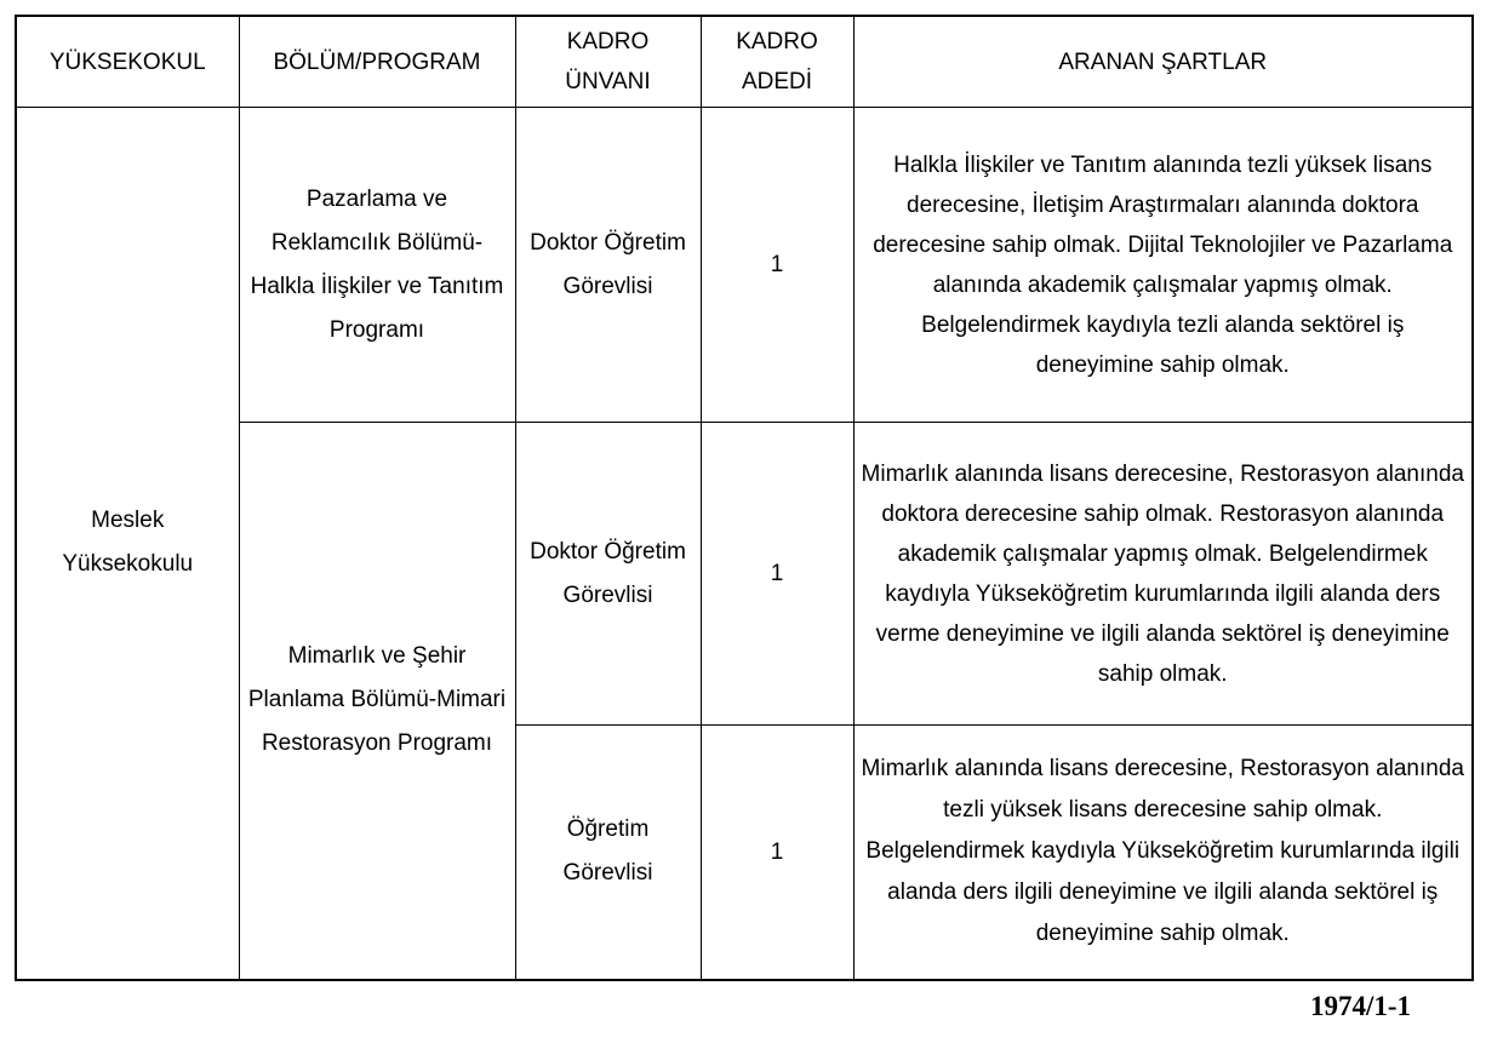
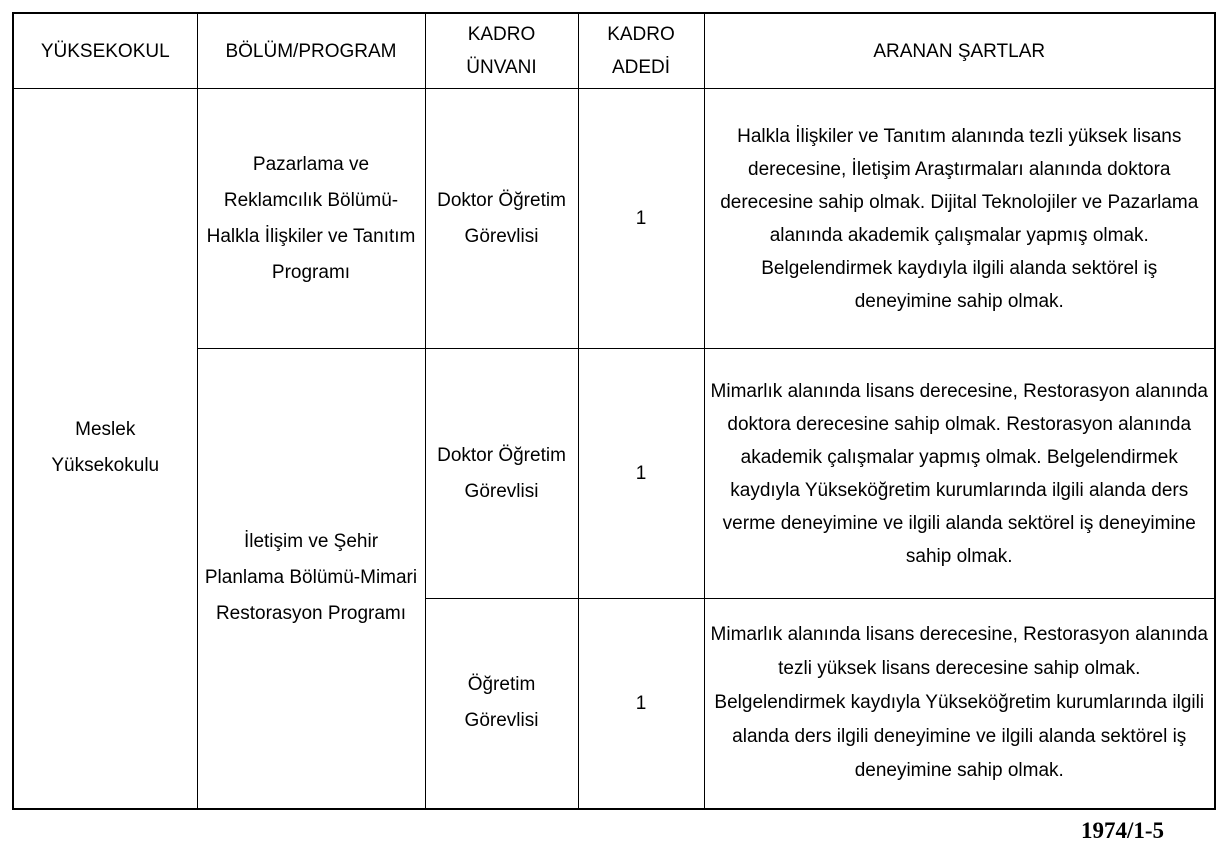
  YÜKSEKOKUL	BÖLÜM/PROGRAM	KADRO ÜNVANI	KADRO ADEDİ	ARANAN ŞARTLAR
- Meslek Yüksekokulu	Pazarlama ve Reklamcılık Bölümü-Halkla İlişkiler ve Tanıtım Programı	Doktor Öğretim Görevlisi	1	Halkla İlişkiler ve Tanıtım alanında tezli yüksek lisans derecesine, İletişim Araştırmaları alanında doktora derecesine sahip olmak. Dijital Teknolojiler ve Pazarlama alanında akademik çalışmalar yapmış olmak. Belgelendirmek kaydıyla tezli alanda sektörel iş deneyimine sahip olmak.
+ Meslek Yüksekokulu	Pazarlama ve Reklamcılık Bölümü-Halkla İlişkiler ve Tanıtım Programı	Doktor Öğretim Görevlisi	1	Halkla İlişkiler ve Tanıtım alanında tezli yüksek lisans derecesine, İletişim Araştırmaları alanında doktora derecesine sahip olmak. Dijital Teknolojiler ve Pazarlama alanında akademik çalışmalar yapmış olmak. Belgelendirmek kaydıyla ilgili alanda sektörel iş deneyimine sahip olmak.
- Mimarlık ve Şehir Planlama Bölümü-Mimari Restorasyon Programı	Doktor Öğretim Görevlisi	1	Mimarlık alanında lisans derecesine, Restorasyon alanında doktora derecesine sahip olmak. Restorasyon alanında akademik çalışmalar yapmış olmak. Belgelendirmek kaydıyla Yükseköğretim kurumlarında ilgili alanda ders verme deneyimine ve ilgili alanda sektörel iş deneyimine sahip olmak.
+ İletişim ve Şehir Planlama Bölümü-Mimari Restorasyon Programı	Doktor Öğretim Görevlisi	1	Mimarlık alanında lisans derecesine, Restorasyon alanında doktora derecesine sahip olmak. Restorasyon alanında akademik çalışmalar yapmış olmak. Belgelendirmek kaydıyla Yükseköğretim kurumlarında ilgili alanda ders verme deneyimine ve ilgili alanda sektörel iş deneyimine sahip olmak.
  Öğretim Görevlisi	1	Mimarlık alanında lisans derecesine, Restorasyon alanında tezli yüksek lisans derecesine sahip olmak. Belgelendirmek kaydıyla Yükseköğretim kurumlarında ilgili alanda ders ilgili deneyimine ve ilgili alanda sektörel iş deneyimine sahip olmak.
- 1974/1-1
+ 1974/1-5
